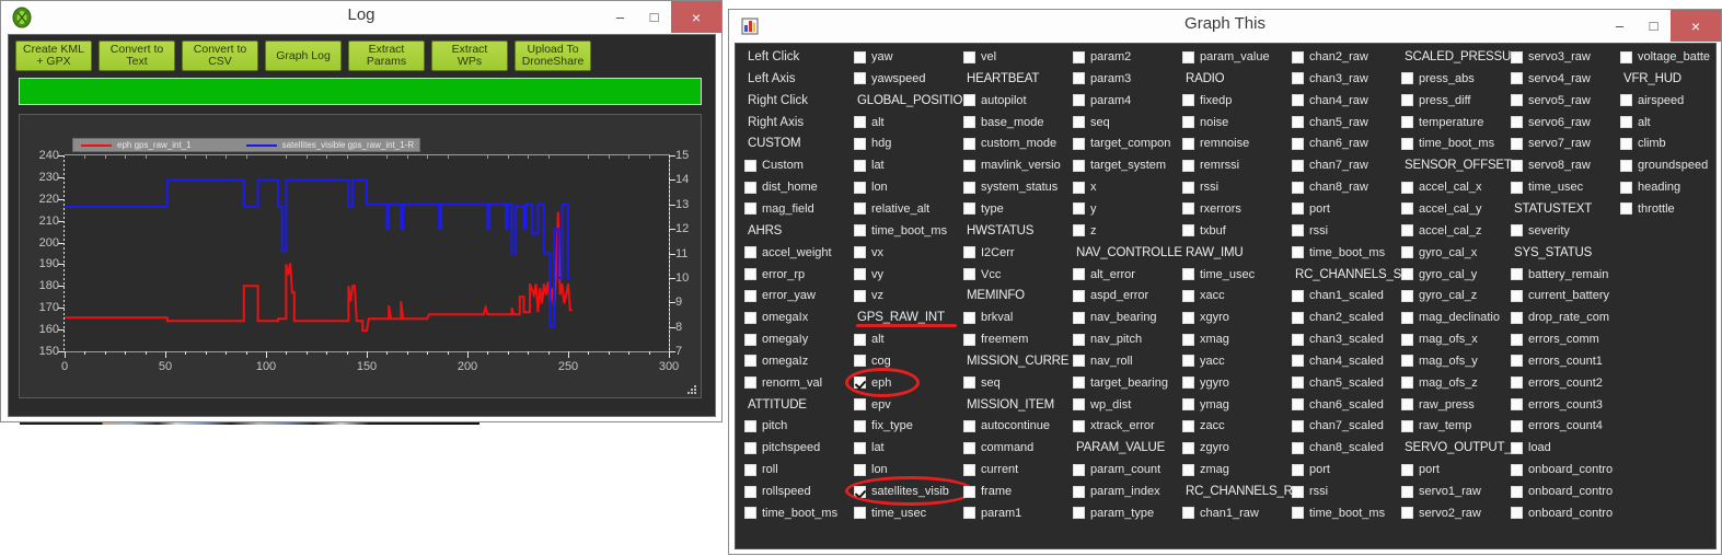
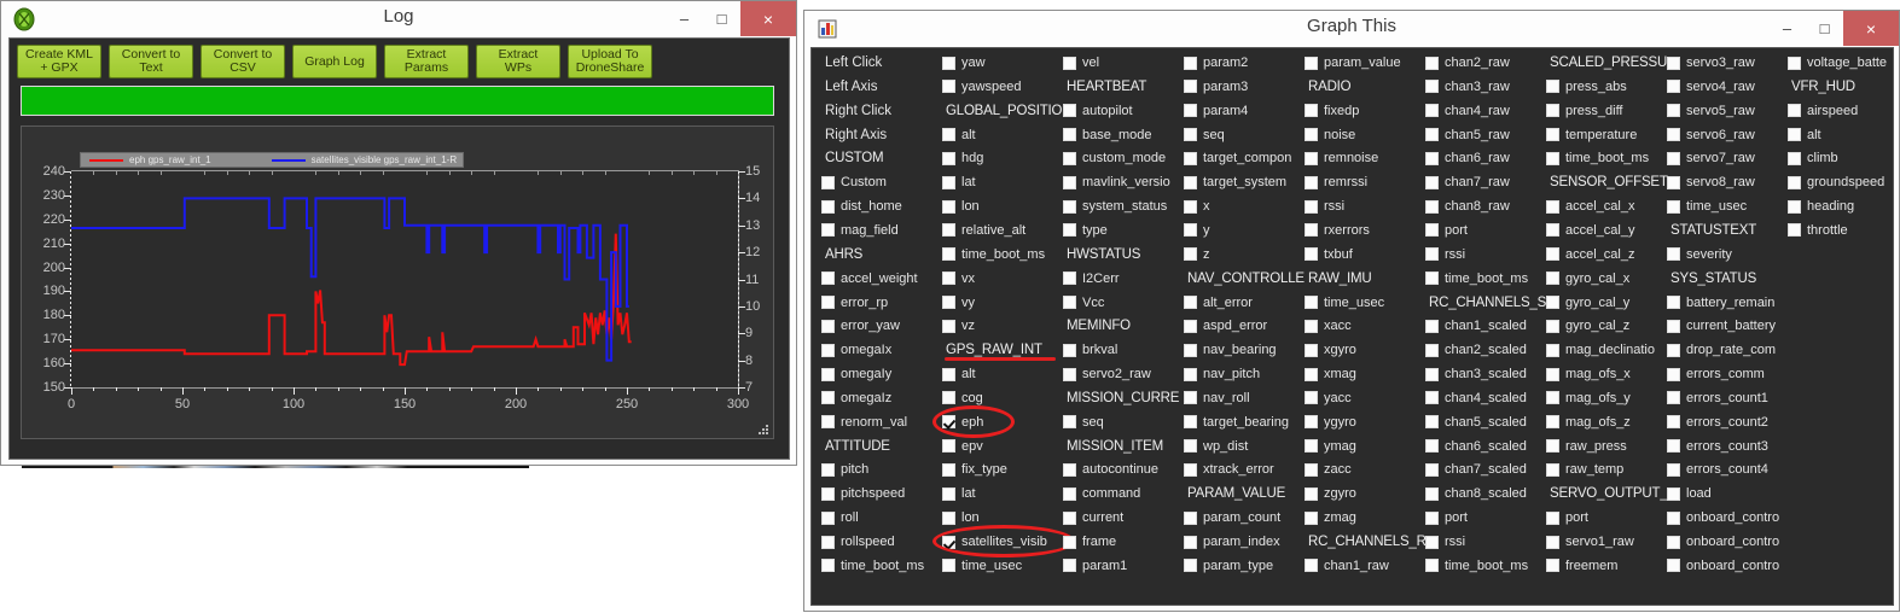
  Log
  –
  □
  ×
  Create KML
  + GPX
  Convert to
  Text
  Convert to
  CSV
  Graph Log
  Extract
  Params
  Extract
  WPs
  Upload To
  DroneShare
  eph gps_raw_int_1
  satellites_visible gps_raw_int_1-R
  150
  160
  170
  180
  190
  200
  210
  220
  230
  240
  7
  8
  9
  10
  11
  12
  13
  14
  15
  0
  50
  100
  150
  200
  250
  300
  Graph This
  –
  □
  ×
  Left Click
  Left Axis
  Right Click
  Right Axis
  CUSTOM
  Custom
  dist_home
  mag_field
  AHRS
  accel_weight
  error_rp
  error_yaw
  omegaIx
  omegaIy
  omegaIz
  renorm_val
  ATTITUDE
  pitch
  pitchspeed
  roll
  rollspeed
  time_boot_ms
  yaw
  yawspeed
  GLOBAL_POSITIO
  alt
  hdg
  lat
  lon
  relative_alt
  time_boot_ms
  vx
  vy
  vz
  GPS_RAW_INT
  alt
  cog
  eph
  epv
  fix_type
  lat
  lon
  satellites_visib
  time_usec
  vel
  HEARTBEAT
  autopilot
  base_mode
  custom_mode
  mavlink_versio
  system_status
  type
  HWSTATUS
  I2Cerr
  Vcc
  MEMINFO
  brkval
- freemem
+ servo2_raw
  MISSION_CURRE
  seq
  MISSION_ITEM
  autocontinue
  command
  current
  frame
  param1
  param2
  param3
  param4
  seq
  target_compon
  target_system
  x
  y
  z
  NAV_CONTROLLE
  alt_error
  aspd_error
  nav_bearing
  nav_pitch
  nav_roll
  target_bearing
  wp_dist
  xtrack_error
  PARAM_VALUE
  param_count
  param_index
  param_type
  param_value
  RADIO
  fixedp
  noise
  remnoise
  remrssi
  rssi
  rxerrors
  txbuf
  RAW_IMU
  time_usec
  xacc
  xgyro
  xmag
  yacc
  ygyro
  ymag
  zacc
  zgyro
  zmag
  RC_CHANNELS_R
  chan1_raw
  chan2_raw
  chan3_raw
  chan4_raw
  chan5_raw
  chan6_raw
  chan7_raw
  chan8_raw
  port
  rssi
  time_boot_ms
  RC_CHANNELS_S
  chan1_scaled
  chan2_scaled
  chan3_scaled
  chan4_scaled
  chan5_scaled
  chan6_scaled
  chan7_scaled
  chan8_scaled
  port
  rssi
  time_boot_ms
  SCALED_PRESSU
  press_abs
  press_diff
  temperature
  time_boot_ms
  SENSOR_OFFSET
  accel_cal_x
  accel_cal_y
  accel_cal_z
  gyro_cal_x
  gyro_cal_y
  gyro_cal_z
  mag_declinatio
  mag_ofs_x
  mag_ofs_y
  mag_ofs_z
  raw_press
  raw_temp
  SERVO_OUTPUT_
  port
  servo1_raw
- servo2_raw
+ freemem
  servo3_raw
  servo4_raw
  servo5_raw
  servo6_raw
  servo7_raw
  servo8_raw
  time_usec
  STATUSTEXT
  severity
  SYS_STATUS
  battery_remain
  current_battery
  drop_rate_com
  errors_comm
  errors_count1
  errors_count2
  errors_count3
  errors_count4
  load
  onboard_contro
  onboard_contro
  onboard_contro
  voltage_batte
  VFR_HUD
  airspeed
  alt
  climb
  groundspeed
  heading
  throttle
